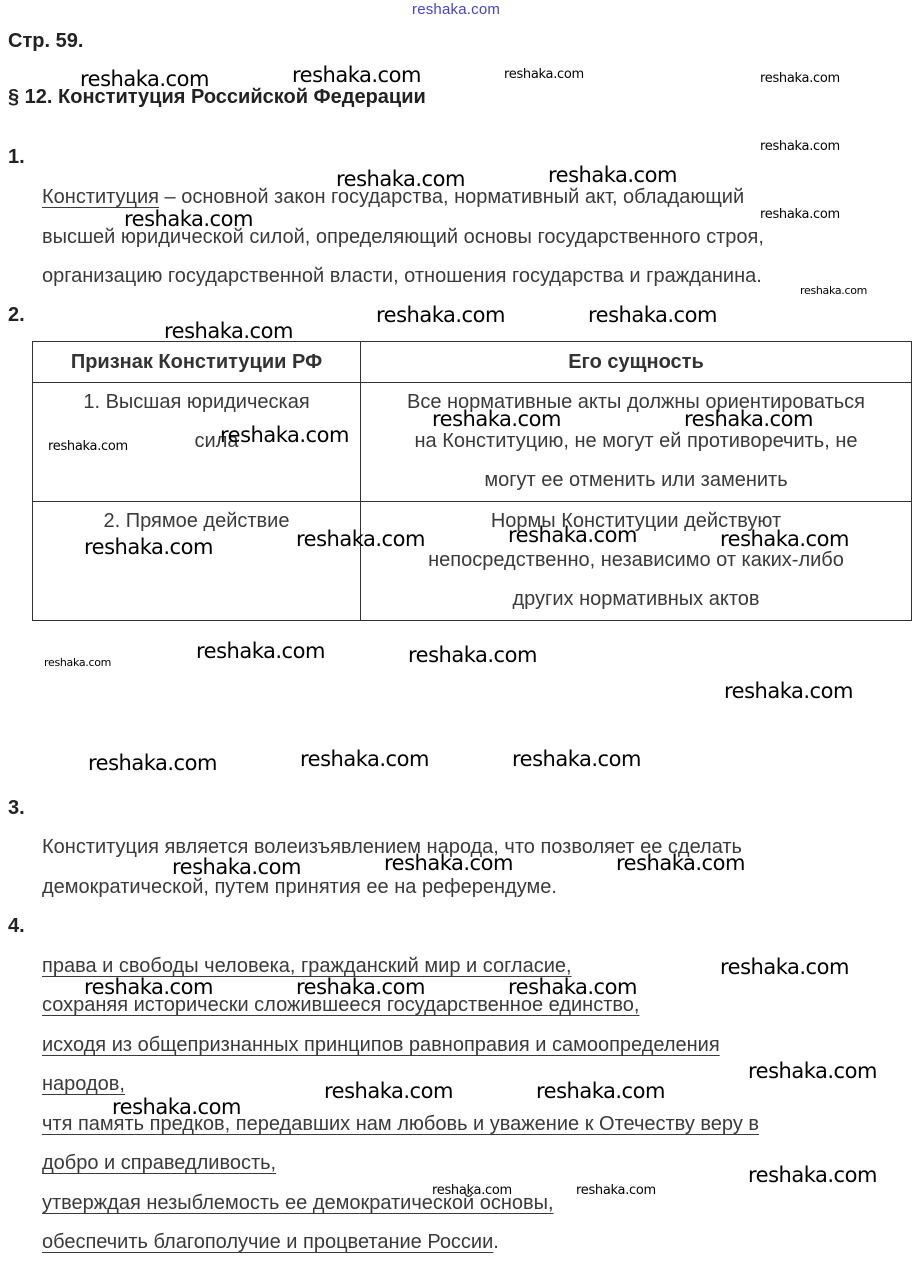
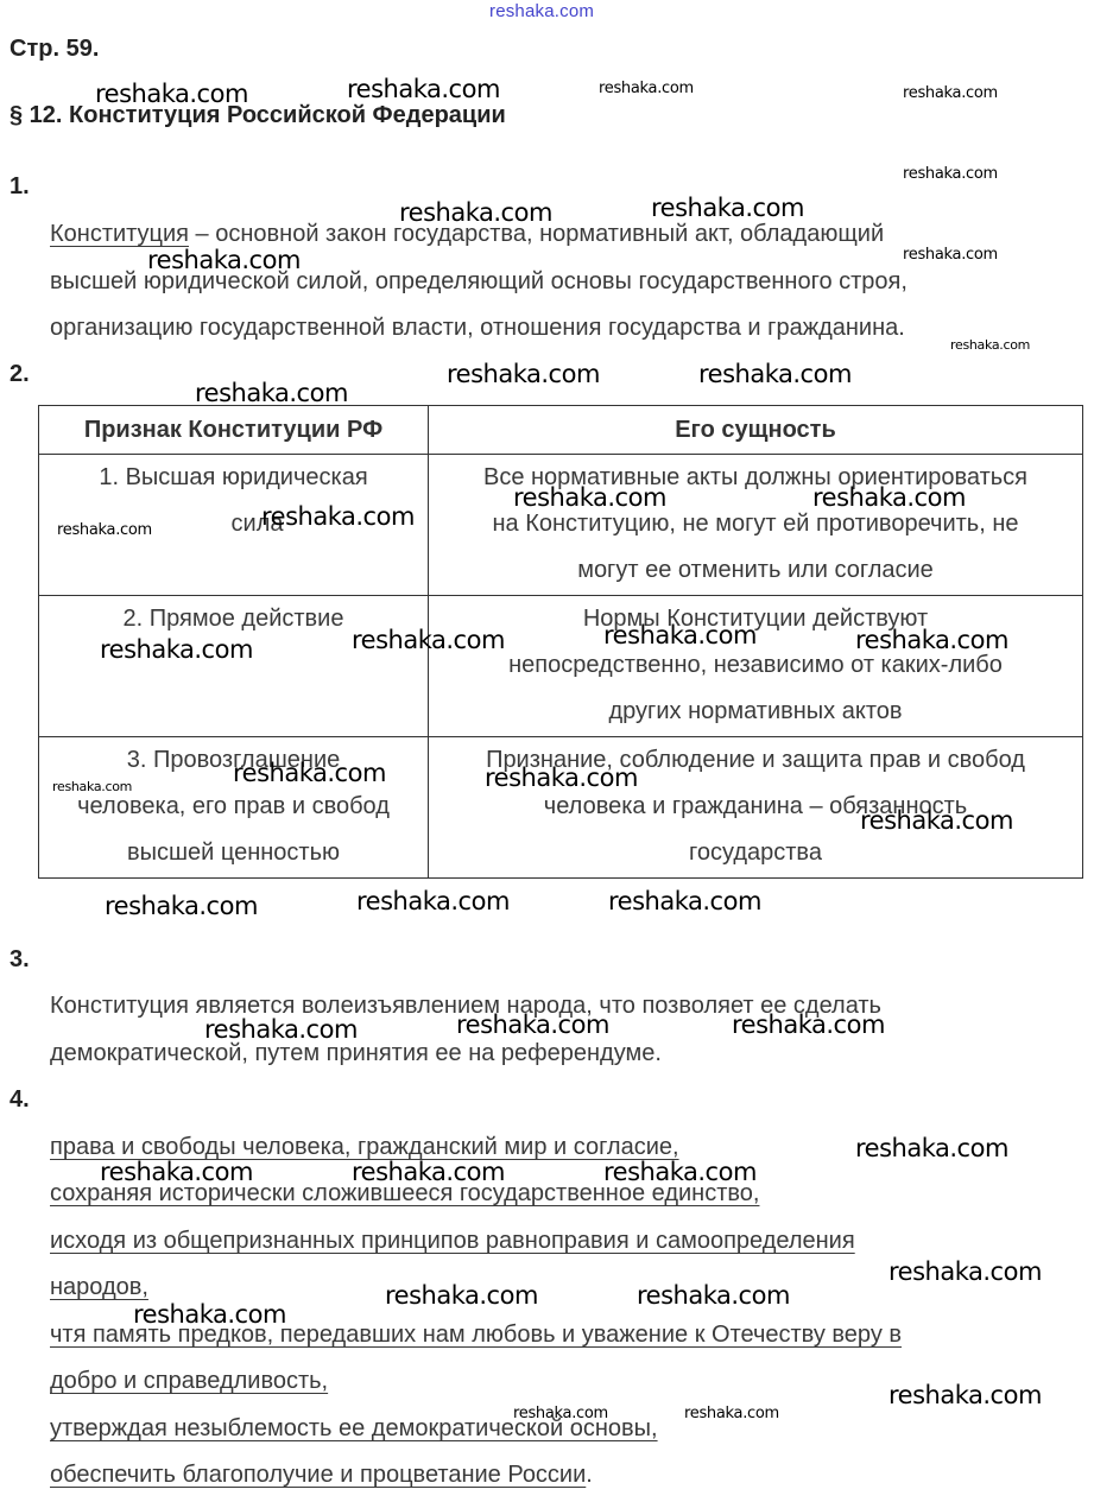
  reshaka.com
  Стр. 59.
  § 12. Конституция Российской Федерации
  1.
  Конституция – основной закон государства, нормативный акт, обладающий
  высшей юридической силой, определяющий основы государственного строя,
  организацию государственной власти, отношения государства и гражданина.
  2.
  Признак Конституции РФ	Его сущность
- 1. Высшая юридическая сила	Все нормативные акты должны ориентироваться на Конституцию, не могут ей противоречить, не могут ее отменить или заменить
+ 1. Высшая юридическая сила	Все нормативные акты должны ориентироваться на Конституцию, не могут ей противоречить, не могут ее отменить или согласие
  2. Прямое действие	Нормы Конституции действуют непосредственно, независимо от каких-либо других нормативных актов
+ 3. Провозглашение человека, его прав и свобод высшей ценностью	Признание, соблюдение и защита прав и свобод человека и гражданина – обязанность государства
  3.
  Конституция является волеизъявлением народа, что позволяет ее сделать
  демократической, путем принятия ее на референдуме.
  4.
  права и свободы человека, гражданский мир и согласие,
  сохраняя исторически сложившееся государственное единство,
  исходя из общепризнанных принципов равноправия и самоопределения
  народов,
  чтя память предков, передавших нам любовь и уважение к Отечеству веру в
  добро и справедливость,
  утверждая незыблемость ее демократической основы,
  обеспечить благополучие и процветание России.
  reshaka.com
  reshaka.com
  reshaka.com
  reshaka.com
  reshaka.com
  reshaka.com
  reshaka.com
  reshaka.com
  reshaka.com
  reshaka.com
  reshaka.com
  reshaka.com
  reshaka.com
  reshaka.com
  reshaka.com
  reshaka.com
  reshaka.com
  reshaka.com
  reshaka.com
  reshaka.com
  reshaka.com
  reshaka.com
  reshaka.com
  reshaka.com
  reshaka.com
  reshaka.com
  reshaka.com
  reshaka.com
  reshaka.com
  reshaka.com
  reshaka.com
  reshaka.com
  reshaka.com
  reshaka.com
  reshaka.com
  reshaka.com
  reshaka.com
  reshaka.com
  reshaka.com
  reshaka.com
  reshaka.com
  reshaka.com
